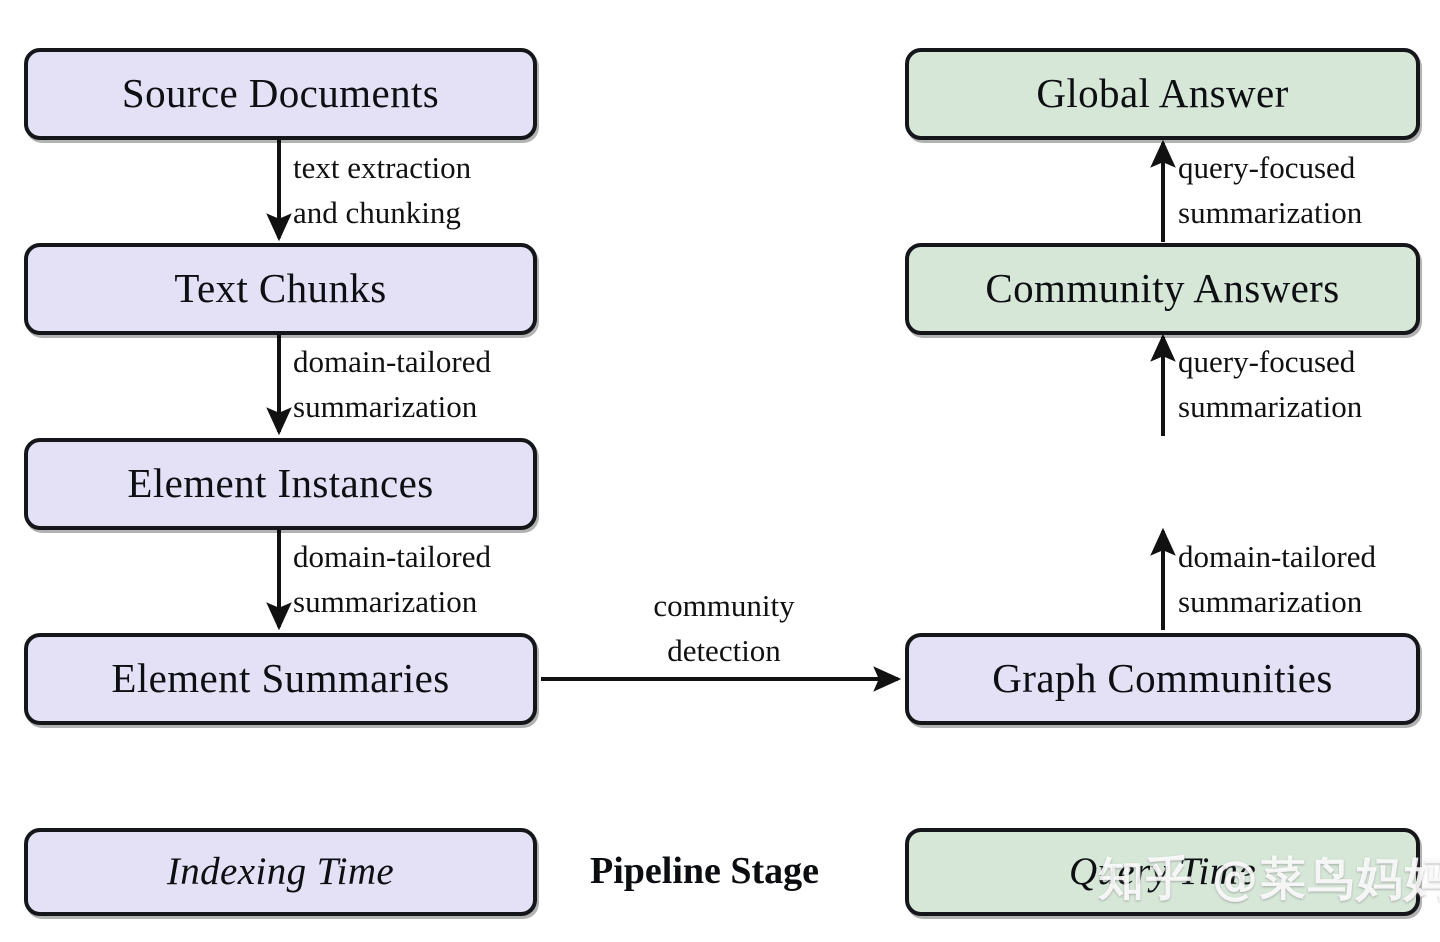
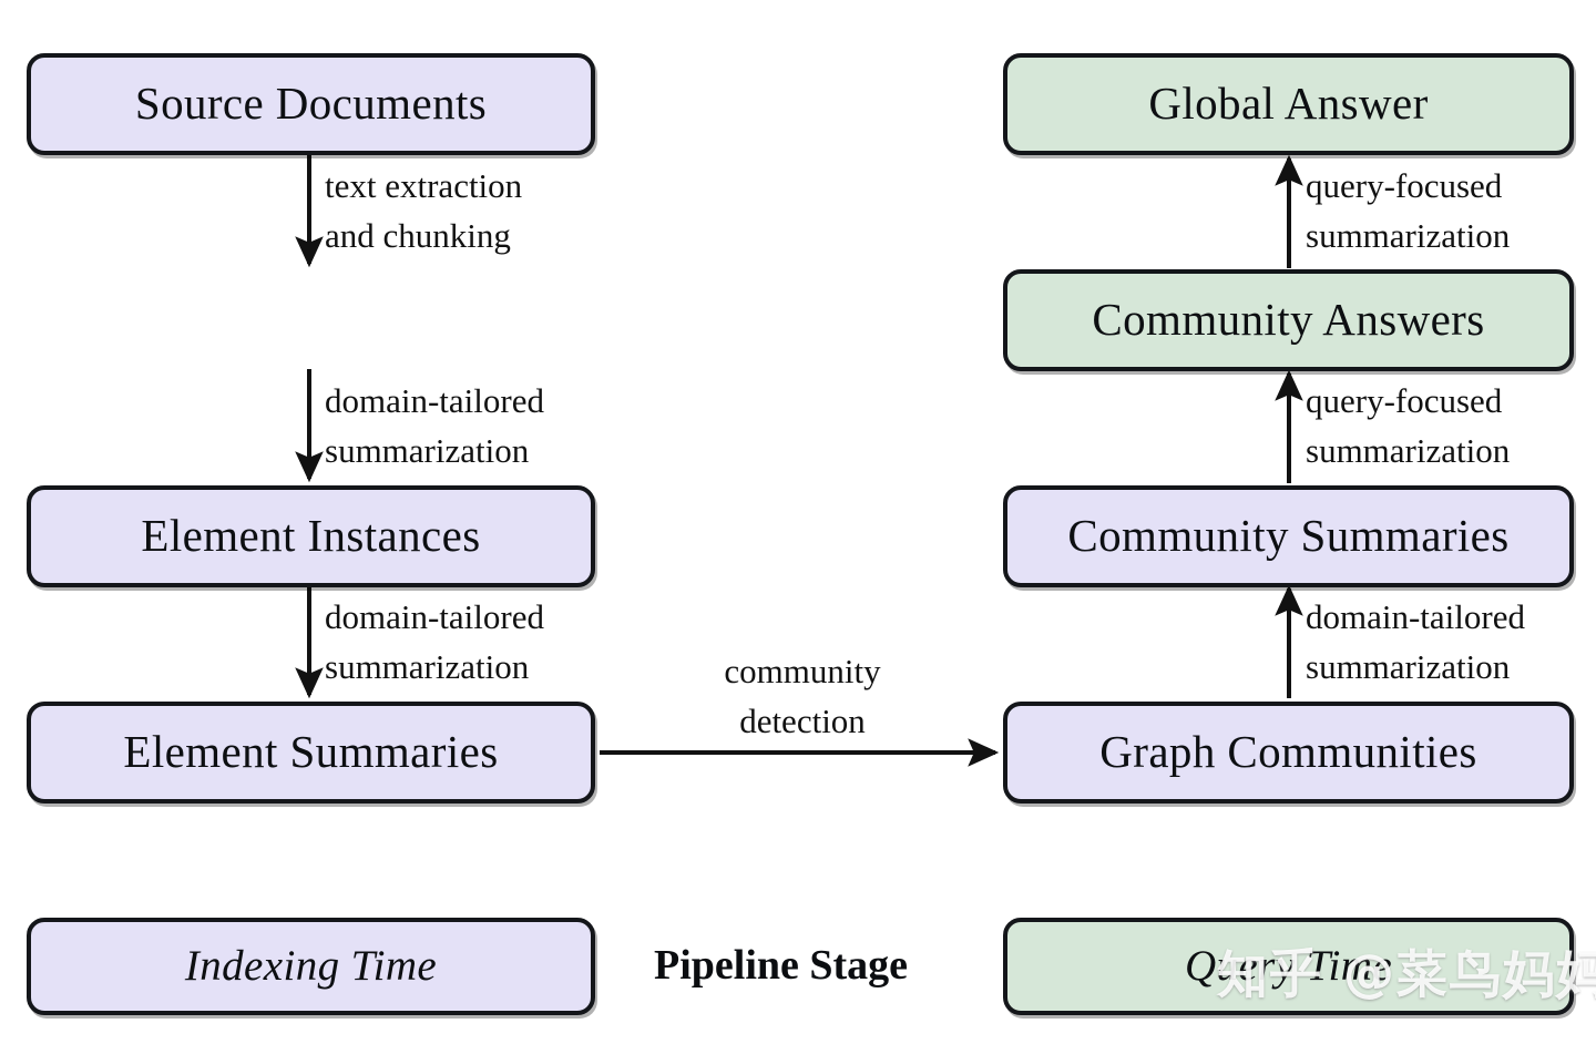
  Source Documents
- Text Chunks
  Element Instances
  Element Summaries
  Global Answer
  Community Answers
+ Community Summaries
  Graph Communities
  text extraction
  and chunking
  domain-tailored
  summarization
  domain-tailored
  summarization
  community
  detection
  domain-tailored
  summarization
  query-focused
  summarization
  query-focused
  summarization
  Indexing Time
  Pipeline Stage
  Query Time
  知乎 @菜鸟妈妈
